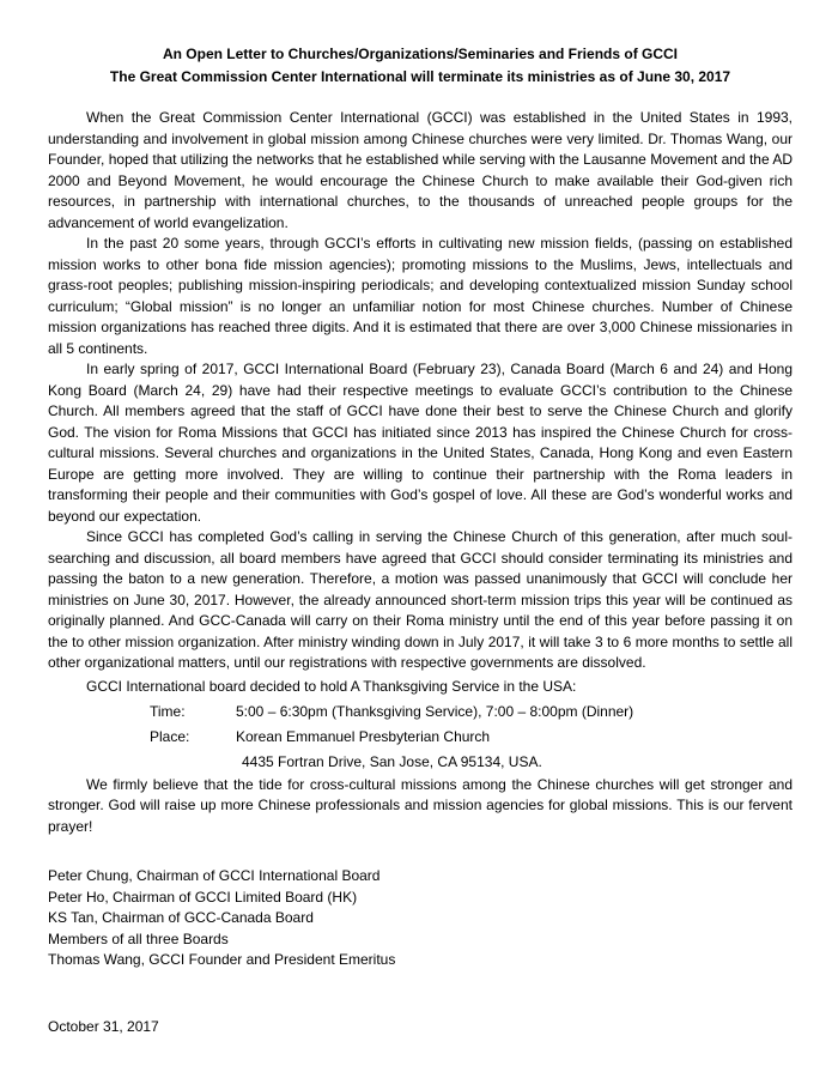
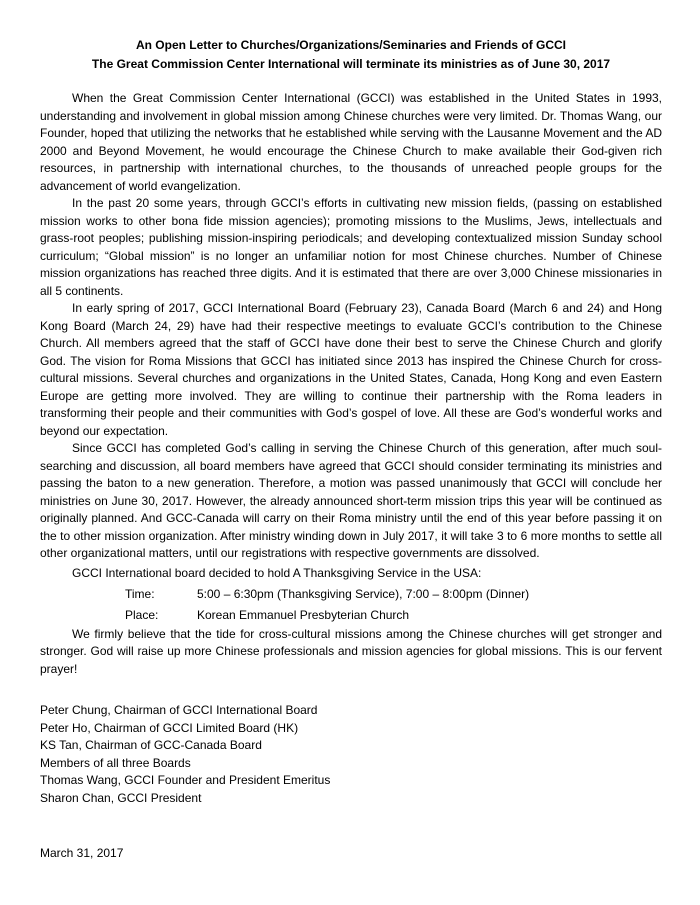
  An Open Letter to Churches/Organizations/Seminaries and Friends of GCCI
  The Great Commission Center International will terminate its ministries as of June 30, 2017
  When the Great Commission Center International (GCCI) was established in the United States in 1993, understanding and involvement in global mission among Chinese churches were very limited. Dr. Thomas Wang, our Founder, hoped that utilizing the networks that he established while serving with the Lausanne Movement and the AD 2000 and Beyond Movement, he would encourage the Chinese Church to make available their God-given rich resources, in partnership with international churches, to the thousands of unreached people groups for the advancement of world evangelization.
  In the past 20 some years, through GCCI’s efforts in cultivating new mission fields, (passing on established mission works to other bona fide mission agencies); promoting missions to the Muslims, Jews, intellectuals and grass-root peoples; publishing mission-inspiring periodicals; and developing contextualized mission Sunday school curriculum; “Global mission” is no longer an unfamiliar notion for most Chinese churches. Number of Chinese mission organizations has reached three digits. And it is estimated that there are over 3,000 Chinese missionaries in all 5 continents.
  In early spring of 2017, GCCI International Board (February 23), Canada Board (March 6 and 24) and Hong Kong Board (March 24, 29) have had their respective meetings to evaluate GCCI’s contribution to the Chinese Church. All members agreed that the staff of GCCI have done their best to serve the Chinese Church and glorify God. The vision for Roma Missions that GCCI has initiated since 2013 has inspired the Chinese Church for cross-cultural missions. Several churches and organizations in the United States, Canada, Hong Kong and even Eastern Europe are getting more involved. They are willing to continue their partnership with the Roma leaders in transforming their people and their communities with God’s gospel of love. All these are God’s wonderful works and beyond our expectation.
  Since GCCI has completed God’s calling in serving the Chinese Church of this generation, after much soul-searching and discussion, all board members have agreed that GCCI should consider terminating its ministries and passing the baton to a new generation. Therefore, a motion was passed unanimously that GCCI will conclude her ministries on June 30, 2017. However, the already announced short-term mission trips this year will be continued as originally planned. And GCC-Canada will carry on their Roma ministry until the end of this year before passing it on the to other mission organization. After ministry winding down in July 2017, it will take 3 to 6 more months to settle all other organizational matters, until our registrations with respective governments are dissolved.
  GCCI International board decided to hold A Thanksgiving Service in the USA:
  Time:
  5:00 – 6:30pm (Thanksgiving Service), 7:00 – 8:00pm (Dinner)
  Place:
  Korean Emmanuel Presbyterian Church
- 4435 Fortran Drive, San Jose, CA 95134, USA.
  We firmly believe that the tide for cross-cultural missions among the Chinese churches will get stronger and stronger. God will raise up more Chinese professionals and mission agencies for global missions. This is our fervent prayer!
  Peter Chung, Chairman of GCCI International Board
  Peter Ho, Chairman of GCCI Limited Board (HK)
  KS Tan, Chairman of GCC-Canada Board
  Members of all three Boards
  Thomas Wang, GCCI Founder and President Emeritus
+ Sharon Chan, GCCI President
- October 31, 2017
+ March 31, 2017
